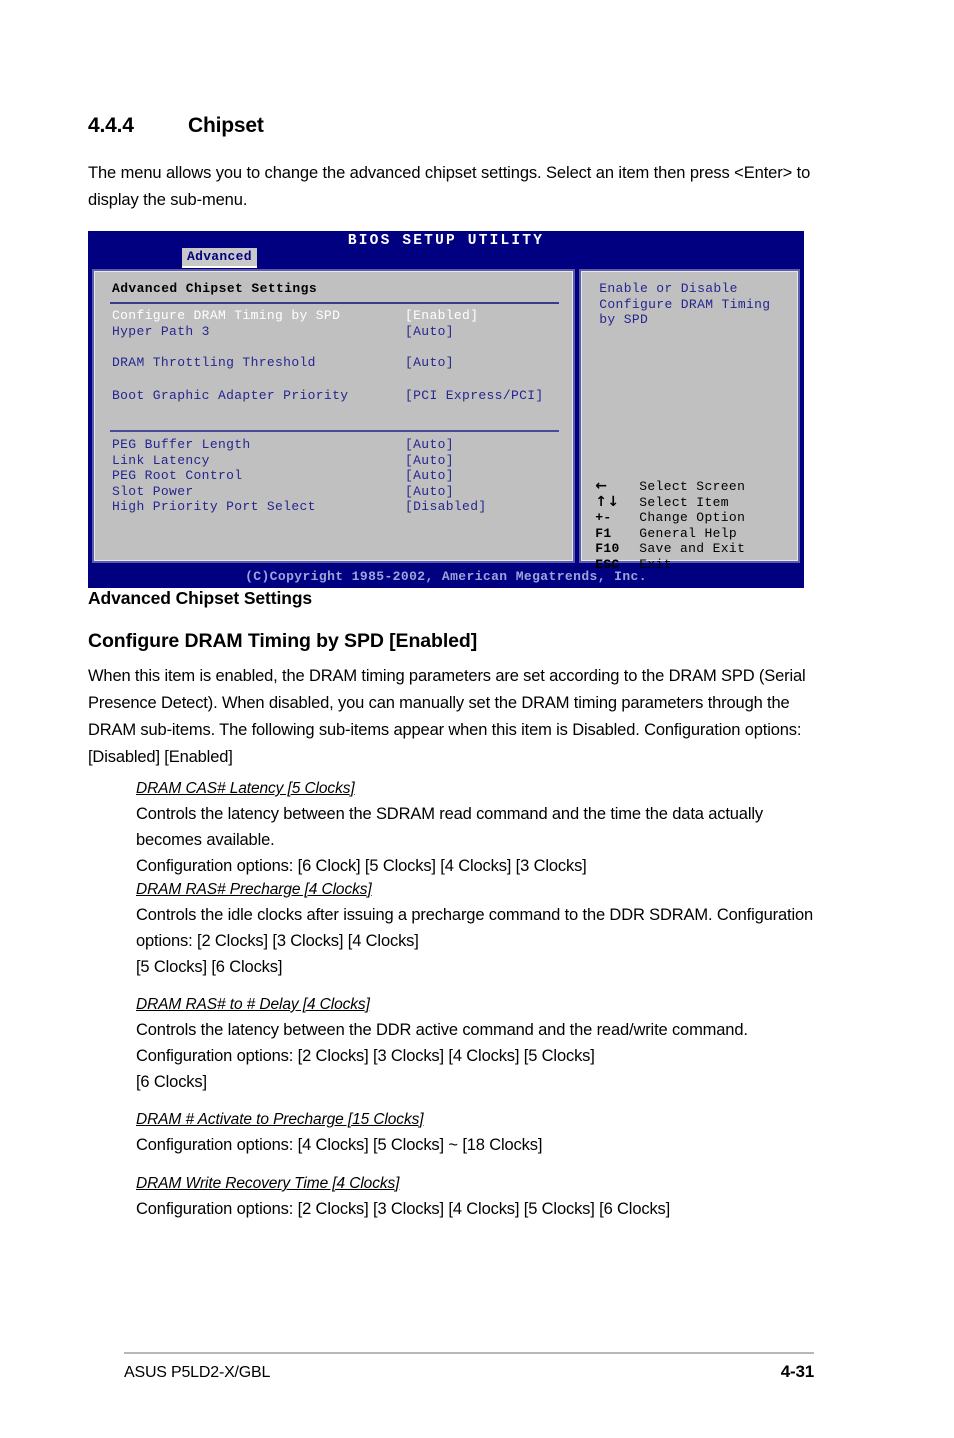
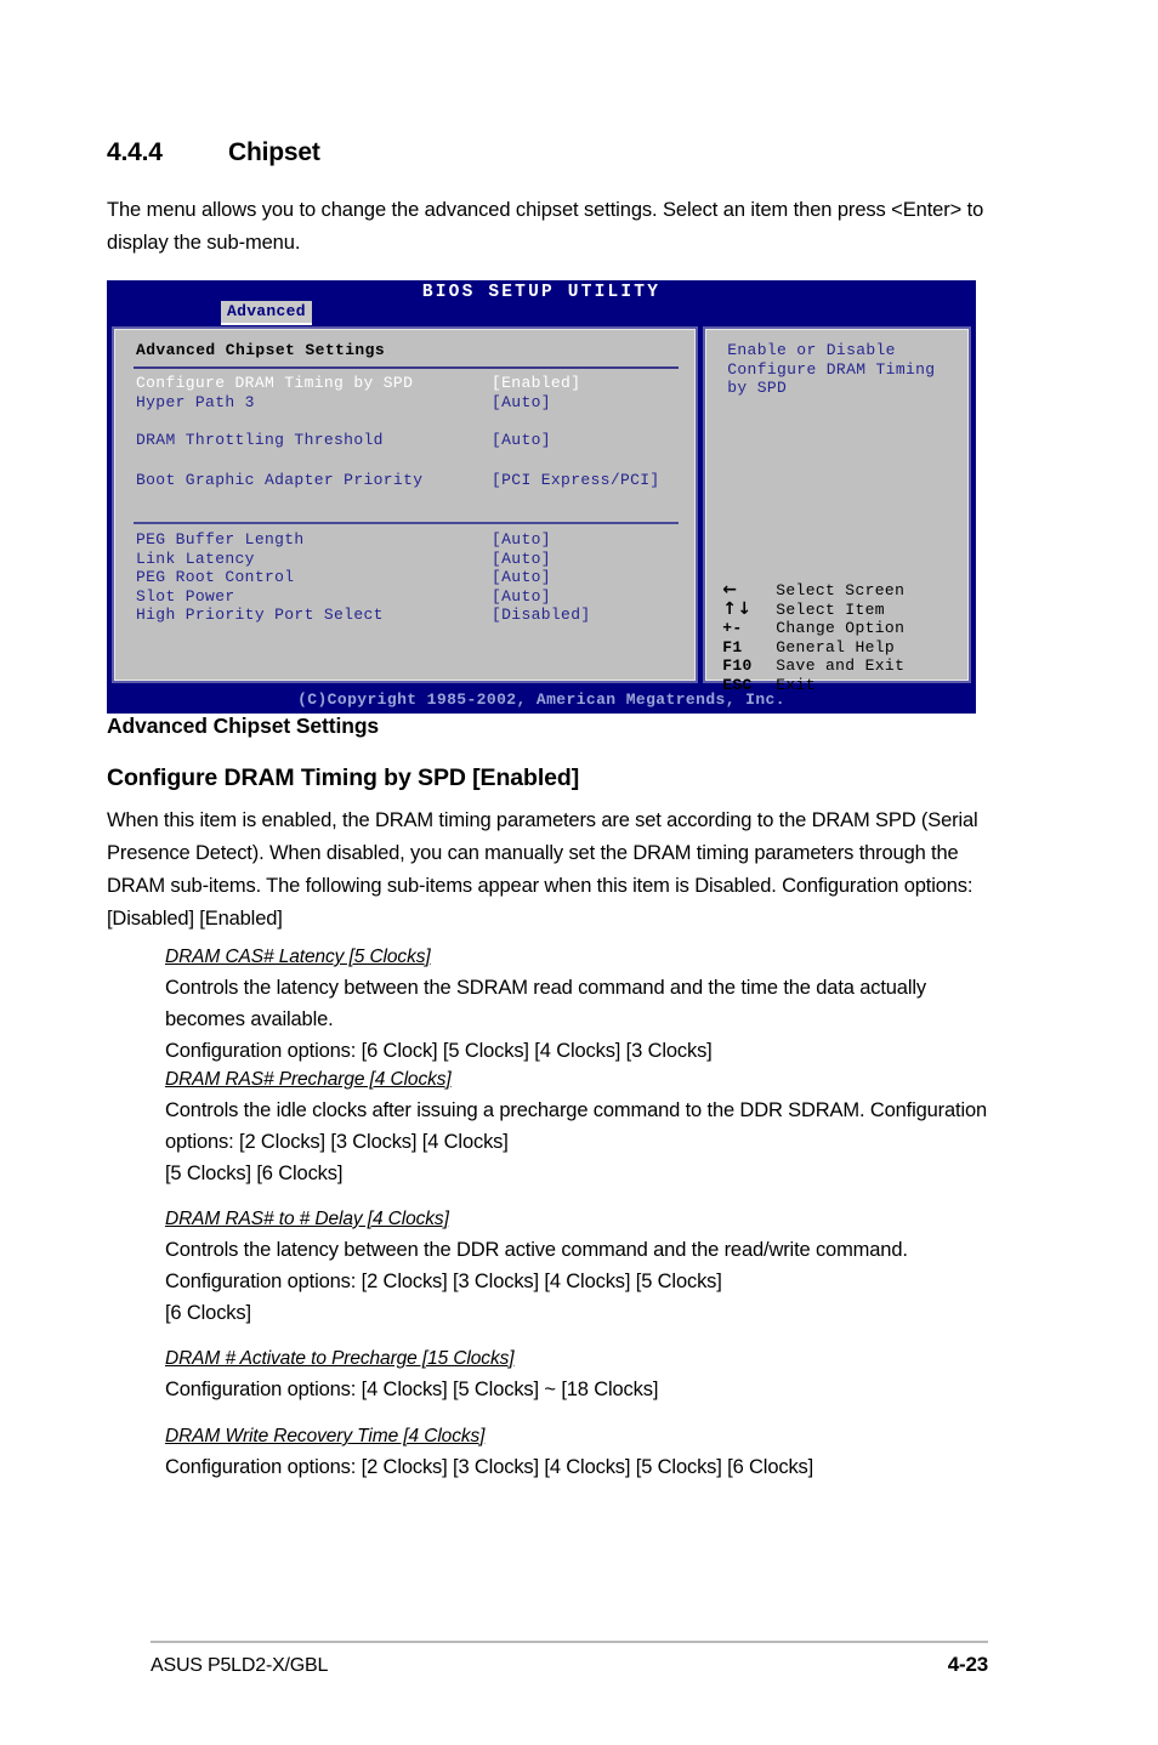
  4.4.4 Chipset
  The menu allows you to change the advanced chipset settings. Select an item then press <Enter> to display the sub-menu.
  BIOS SETUP UTILITY
  Advanced
  Advanced Chipset Settings
  Configure DRAM Timing by SPD
  [Enabled]
  Hyper Path 3
  [Auto]
  DRAM Throttling Threshold
  [Auto]
  Boot Graphic Adapter Priority
  [PCI Express/PCI]
  PEG Buffer Length
  [Auto]
  Link Latency
  [Auto]
  PEG Root Control
  [Auto]
  Slot Power
  [Auto]
  High Priority Port Select
  [Disabled]
  Enable or Disable
  Configure DRAM Timing
  by SPD
  ←
  Select Screen
  ↑↓
  Select Item
  +-
  Change Option
  F1
  General Help
  F10
  Save and Exit
  ESC
  Exit
  (C)Copyright 1985-2002, American Megatrends, Inc.
  Advanced Chipset Settings
  Configure DRAM Timing by SPD [Enabled]
  When this item is enabled, the DRAM timing parameters are set according to the DRAM SPD (Serial Presence Detect). When disabled, you can manually set the DRAM timing parameters through the DRAM sub-items. The following sub-items appear when this item is Disabled. Configuration options: [Disabled] [Enabled]
  DRAM CAS# Latency [5 Clocks]
  Controls the latency between the SDRAM read command and the time the data actually becomes available.
  Configuration options: [6 Clock] [5 Clocks] [4 Clocks] [3 Clocks]
  DRAM RAS# Precharge [4 Clocks]
  Controls the idle clocks after issuing a precharge command to the DDR SDRAM. Configuration options: [2 Clocks] [3 Clocks] [4 Clocks]
  [5 Clocks] [6 Clocks]
  DRAM RAS# to # Delay [4 Clocks]
  Controls the latency between the DDR active command and the read/write command. Configuration options: [2 Clocks] [3 Clocks] [4 Clocks] [5 Clocks]
  [6 Clocks]
  DRAM # Activate to Precharge [15 Clocks]
  Configuration options: [4 Clocks] [5 Clocks] ~ [18 Clocks]
  DRAM Write Recovery Time [4 Clocks]
  Configuration options: [2 Clocks] [3 Clocks] [4 Clocks] [5 Clocks] [6 Clocks]
  ASUS P5LD2-X/GBL
- 4-31
+ 4-23
